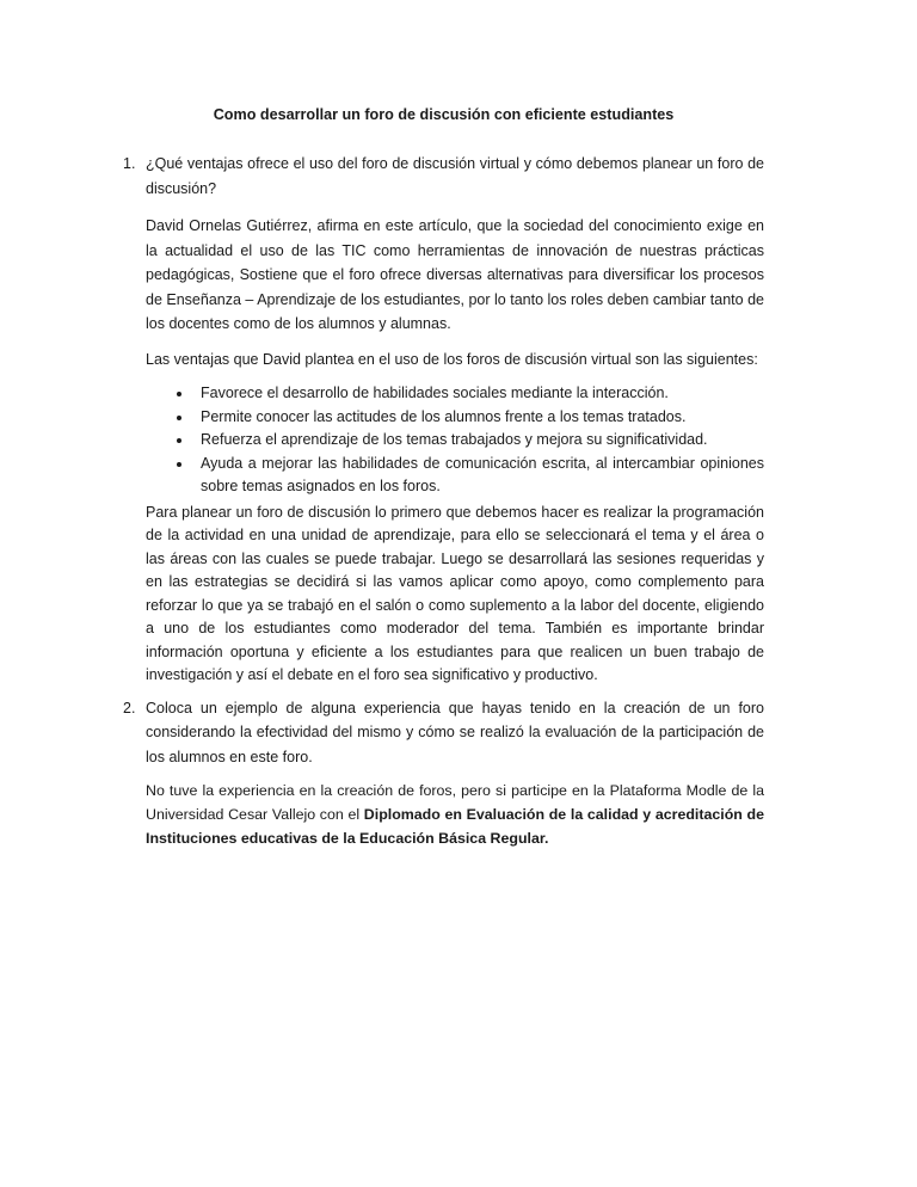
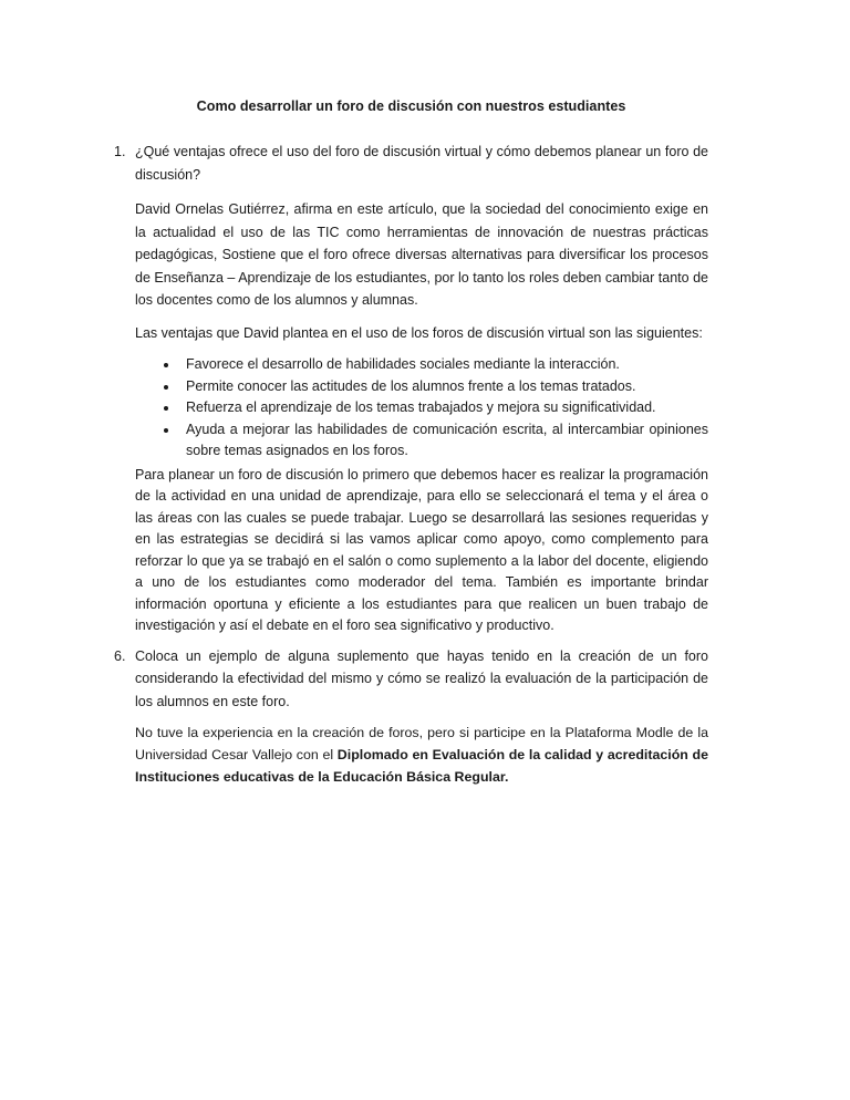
- Como desarrollar un foro de discusión con eficiente estudiantes
+ Como desarrollar un foro de discusión con nuestros estudiantes
  1.
  ¿Qué ventajas ofrece el uso del foro de discusión virtual y cómo debemos planear un foro de discusión?
  David Ornelas Gutiérrez, afirma en este artículo, que la sociedad del conocimiento exige en la actualidad el uso de las TIC como herramientas de innovación de nuestras prácticas pedagógicas, Sostiene que el foro ofrece diversas alternativas para diversificar los procesos de Enseñanza – Aprendizaje de los estudiantes, por lo tanto los roles deben cambiar tanto de los docentes como de los alumnos y alumnas.
  Las ventajas que David plantea en el uso de los foros de discusión virtual son las siguientes:
  Favorece el desarrollo de habilidades sociales mediante la interacción.
  Permite conocer las actitudes de los alumnos frente a los temas tratados.
  Refuerza el aprendizaje de los temas trabajados y mejora su significatividad.
  Ayuda a mejorar las habilidades de comunicación escrita, al intercambiar opiniones sobre temas asignados en los foros.
  Para planear un foro de discusión lo primero que debemos hacer es realizar la programación de la actividad en una unidad de aprendizaje, para ello se seleccionará el tema y el área o las áreas con las cuales se puede trabajar. Luego se desarrollará las sesiones requeridas y en las estrategias se decidirá si las vamos aplicar como apoyo, como complemento para reforzar lo que ya se trabajó en el salón o como suplemento a la labor del docente, eligiendo a uno de los estudiantes como moderador del tema. También es importante brindar información oportuna y eficiente a los estudiantes para que realicen un buen trabajo de investigación y así el debate en el foro sea significativo y productivo.
- 2.
+ 6.
- Coloca un ejemplo de alguna experiencia que hayas tenido en la creación de un foro considerando la efectividad del mismo y cómo se realizó la evaluación de la participación de los alumnos en este foro.
+ Coloca un ejemplo de alguna suplemento que hayas tenido en la creación de un foro considerando la efectividad del mismo y cómo se realizó la evaluación de la participación de los alumnos en este foro.
  No tuve la experiencia en la creación de foros, pero si participe en la Plataforma Modle de la Universidad Cesar Vallejo con el Diplomado en Evaluación de la calidad y acreditación de Instituciones educativas de la Educación Básica Regular.
